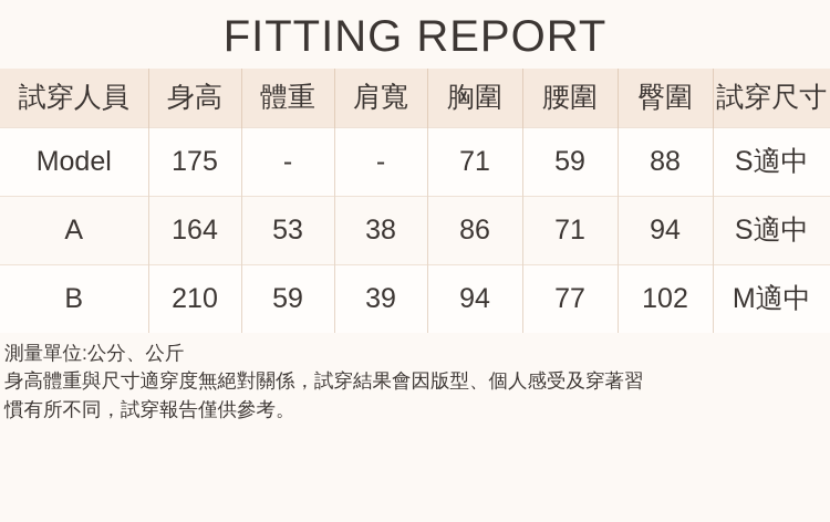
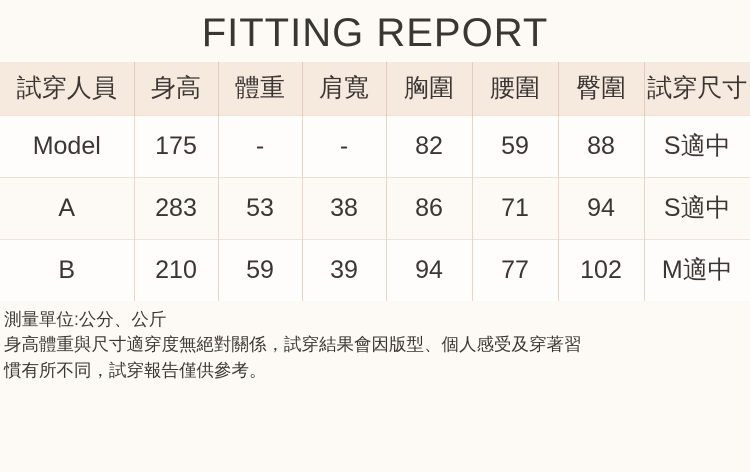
  FITTING REPORT
  試穿人員	身高	體重	肩寬	胸圍	腰圍	臀圍	試穿尺寸
- Model	175	-	-	71	59	88	S適中
+ Model	175	-	-	82	59	88	S適中
- A	164	53	38	86	71	94	S適中
+ A	283	53	38	86	71	94	S適中
  B	210	59	39	94	77	102	M適中
  測量單位:公分、公斤
  身高體重與尺寸適穿度無絕對關係，試穿結果會因版型、個人感受及穿著習
  慣有所不同，試穿報告僅供參考。
